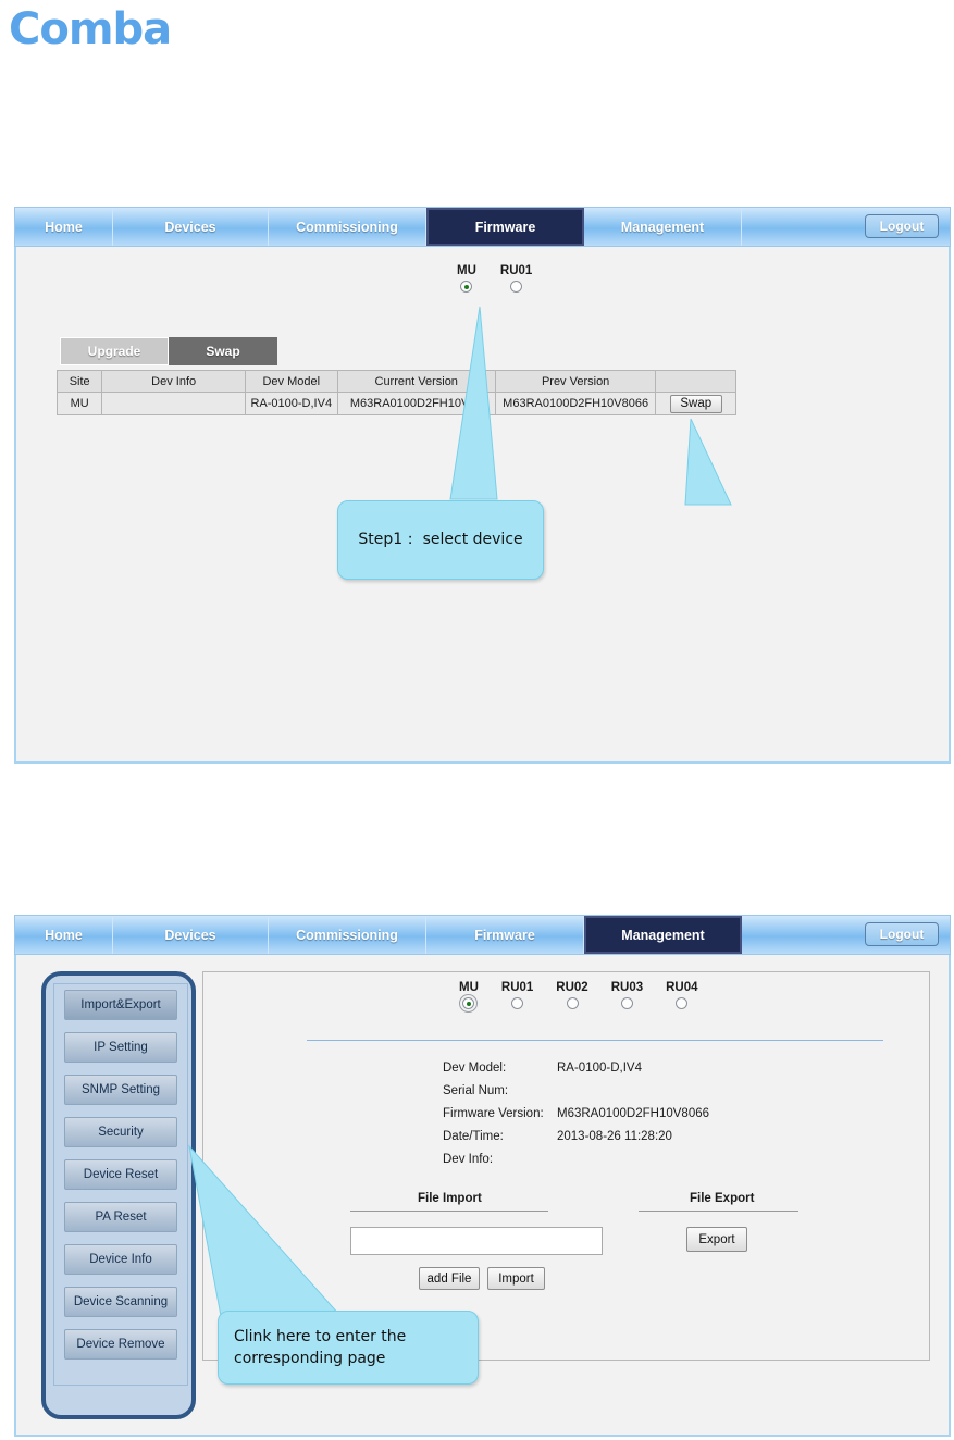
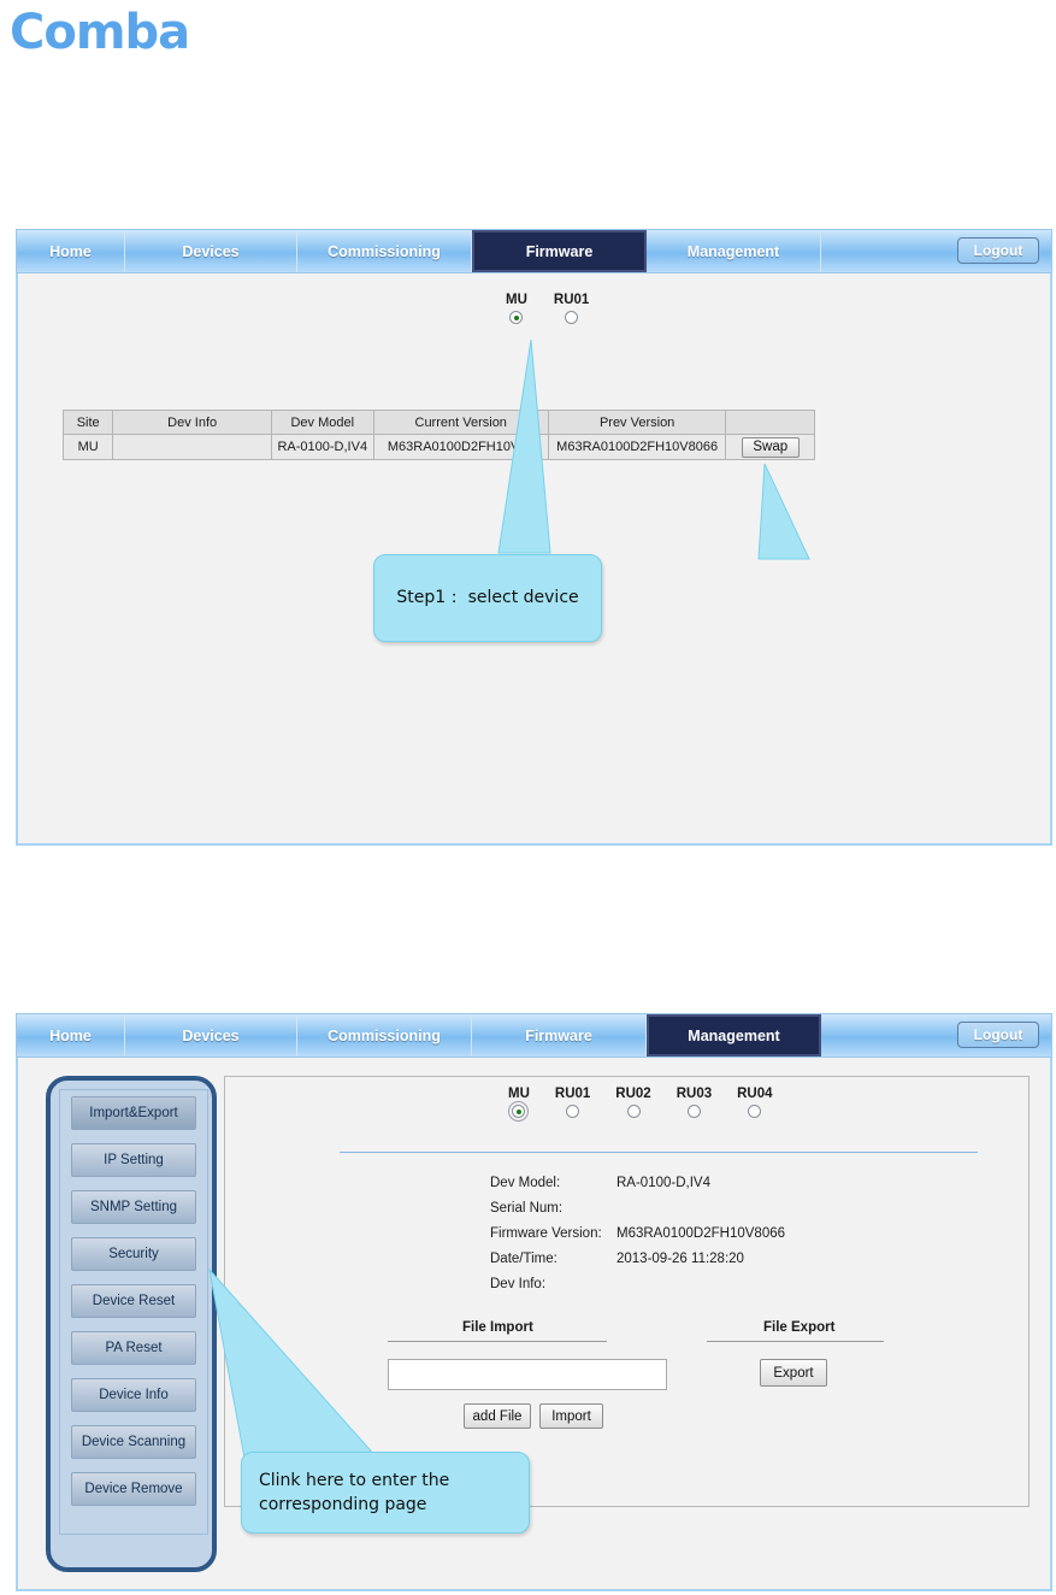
  Comba
  Home
  Devices
  Commissioning
  Firmware
  Management
  Logout
  MU
  RU01
- Upgrade
- Swap
  Site	Dev Info	Dev Model	Current Version	Prev Version
  MU		RA-0100-D,IV4	M63RA0100D2FH10	M63RA0100D2FH10V8066	Swap
  Step1： select device
  Home
  Devices
  Commissioning
  Firmware
  Management
  Logout
  Import&Export
  IP Setting
  SNMP Setting
  Security
  Device Reset
  PA Reset
  Device Info
  Device Scanning
  Device Remove
  MU
  RU01
  RU02
  RU03
  RU04
  Dev Model:
  RA-0100-D,IV4
  Serial Num:
  Firmware Version:
  M63RA0100D2FH10V8066
  Date/Time:
- 2013-08-26 11:28:20
+ 2013-09-26 11:28:20
  Dev Info:
  File Import
  add File
  Import
  File Export
  Export
  Clink here to enter the corresponding page
